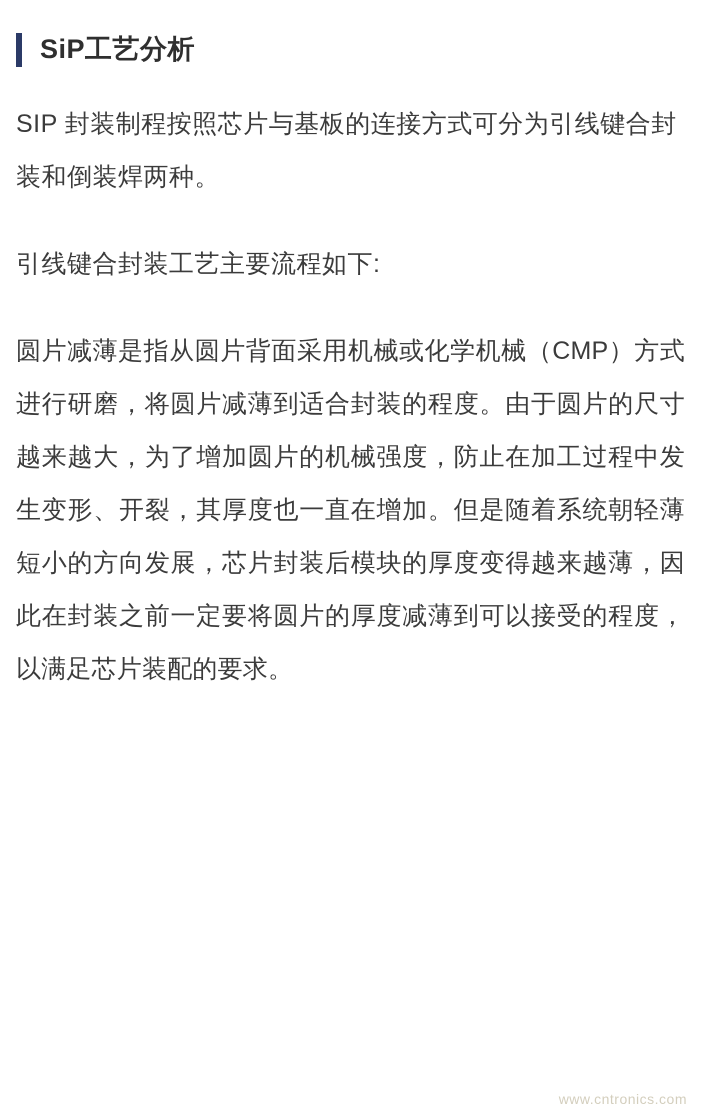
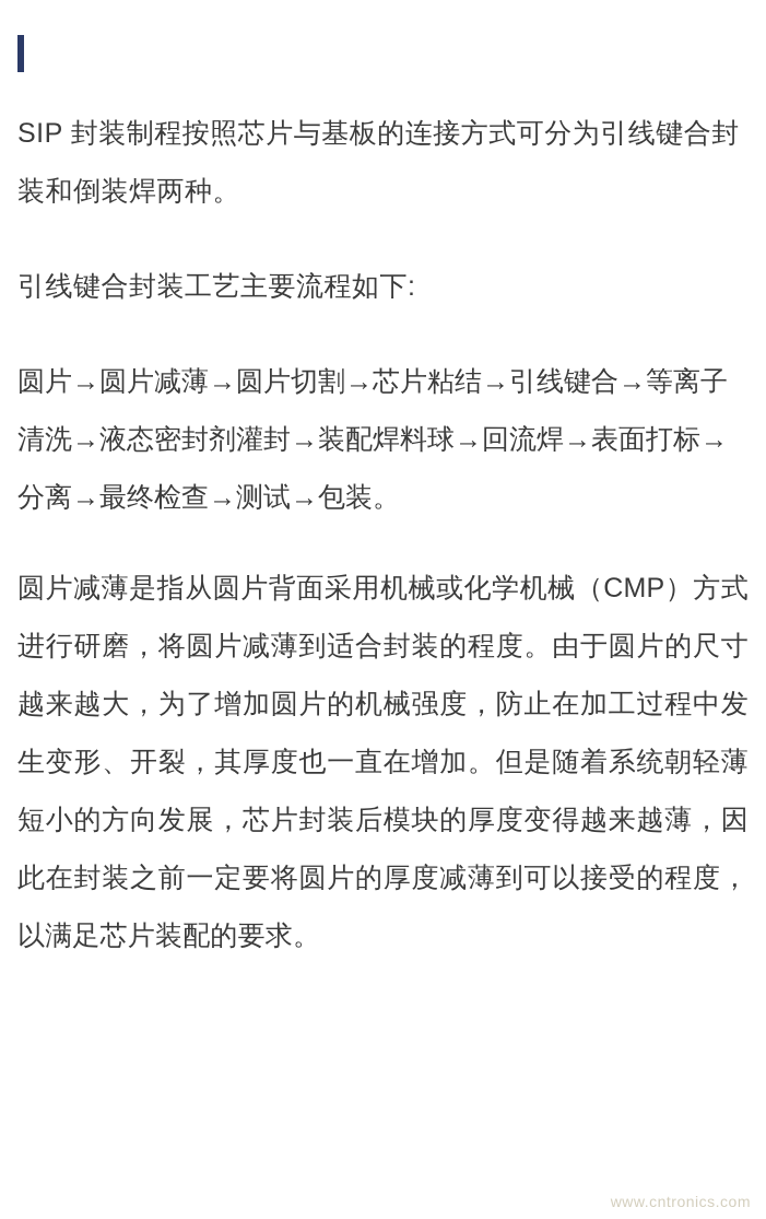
- SiP工艺分析
  SIP 封装制程按照芯片与基板的连接方式可分为引线键合封装和倒装焊两种。
  引线键合封装工艺主要流程如下:
+ 圆片→圆片减薄→圆片切割→芯片粘结→引线键合→等离子清洗→液态密封剂灌封→装配焊料球→回流焊→表面打标→分离→最终检查→测试→包装。
  圆片减薄是指从圆片背面采用机械或化学机械（CMP）方式进行研磨，将圆片减薄到适合封装的程度。由于圆片的尺寸越来越大，为了增加圆片的机械强度，防止在加工过程中发生变形、开裂，其厚度也一直在增加。但是随着系统朝轻薄短小的方向发展，芯片封装后模块的厚度变得越来越薄，因此在封装之前一定要将圆片的厚度减薄到可以接受的程度，以满足芯片装配的要求。
  www.cntronics.com
